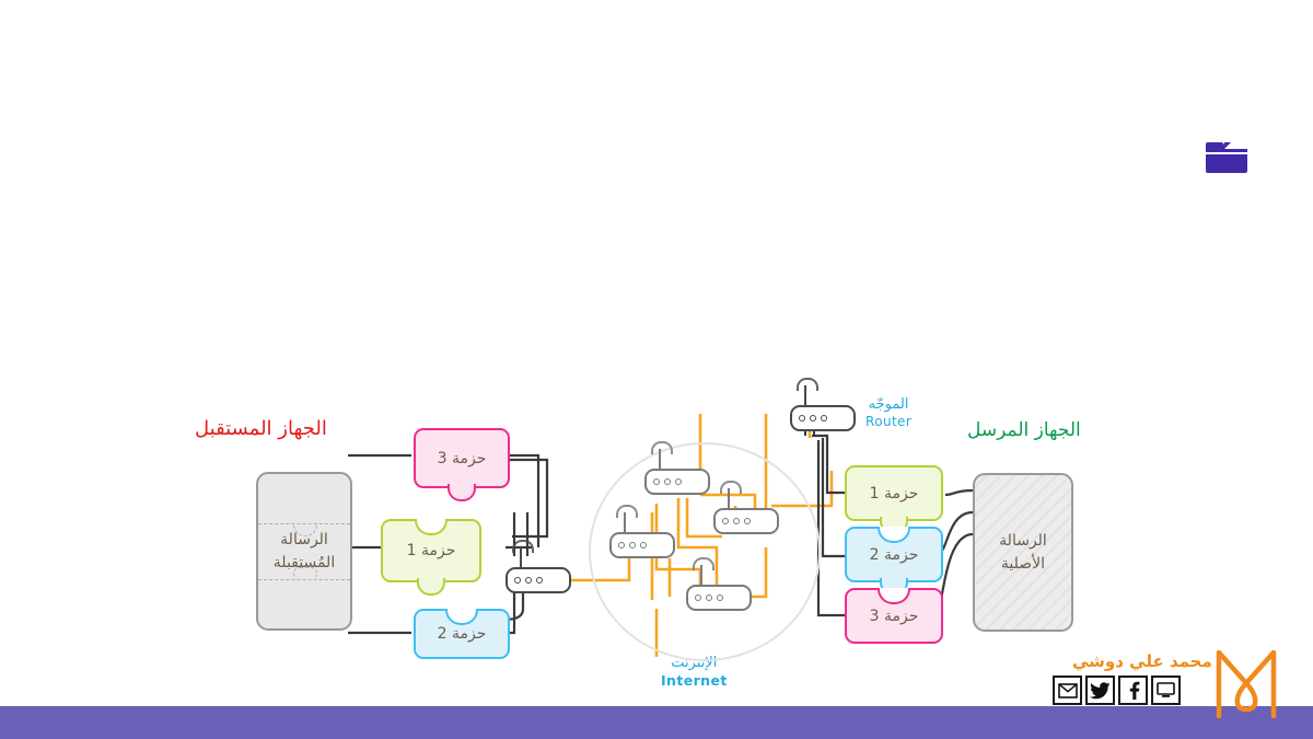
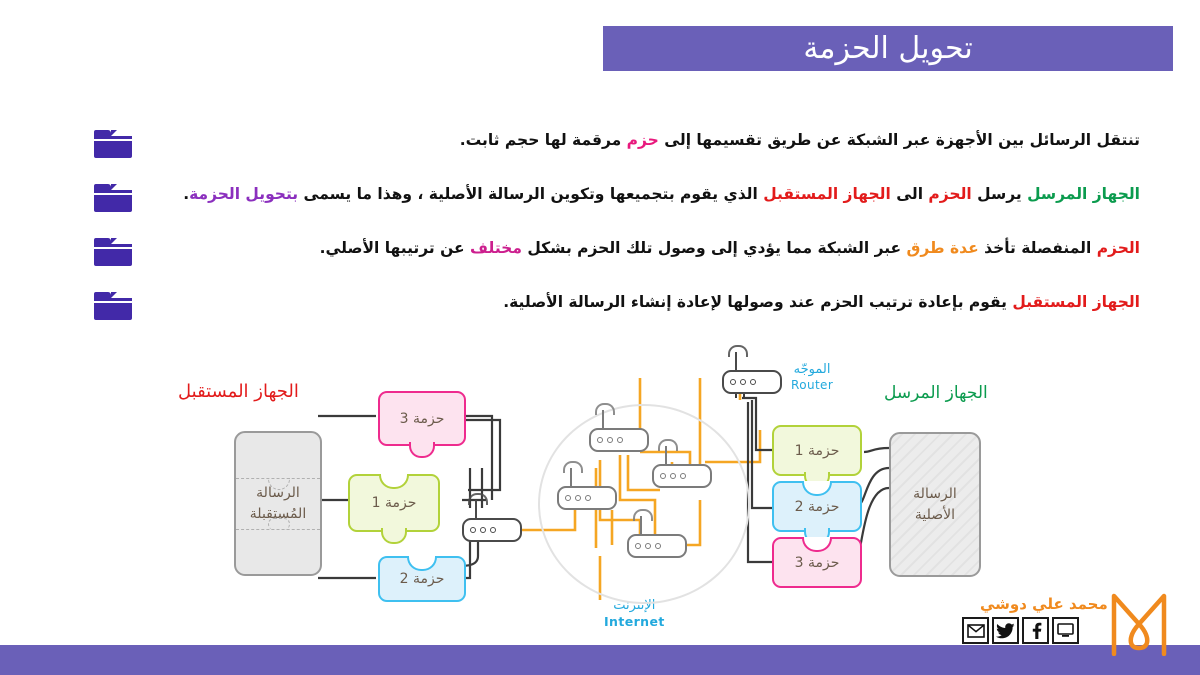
+ تحويل الحزمة
+ تنتقل الرسائل بين الأجهزة عبر الشبكة عن طريق تقسيمها إلى حزم مرقمة لها حجم ثابت.
+ الجهاز المرسل يرسل الحزم الى الجهاز المستقبل الذي يقوم بتجميعها وتكوين الرسالة الأصلية ، وهذا ما يسمى بتحويل الحزمة.
+ الحزم المنفصلة تأخذ عدة طرق عبر الشبكة مما يؤدي إلى وصول تلك الحزم بشكل مختلف عن ترتيبها الأصلي.
+ الجهاز المستقبل يقوم بإعادة ترتيب الحزم عند وصولها لإعادة إنشاء الرسالة الأصلية.
  الجهاز المستقبل
  الجهاز المرسل
  الموجّه
  Router
  الإنترنت
  Internet
  الرسالة
  المُستقبلة
  الرسالة
  الأصلية
  حزمة 3
  حزمة 1
  حزمة 2
  حزمة 1
  حزمة 2
  حزمة 3
  محمد علي دوشي
